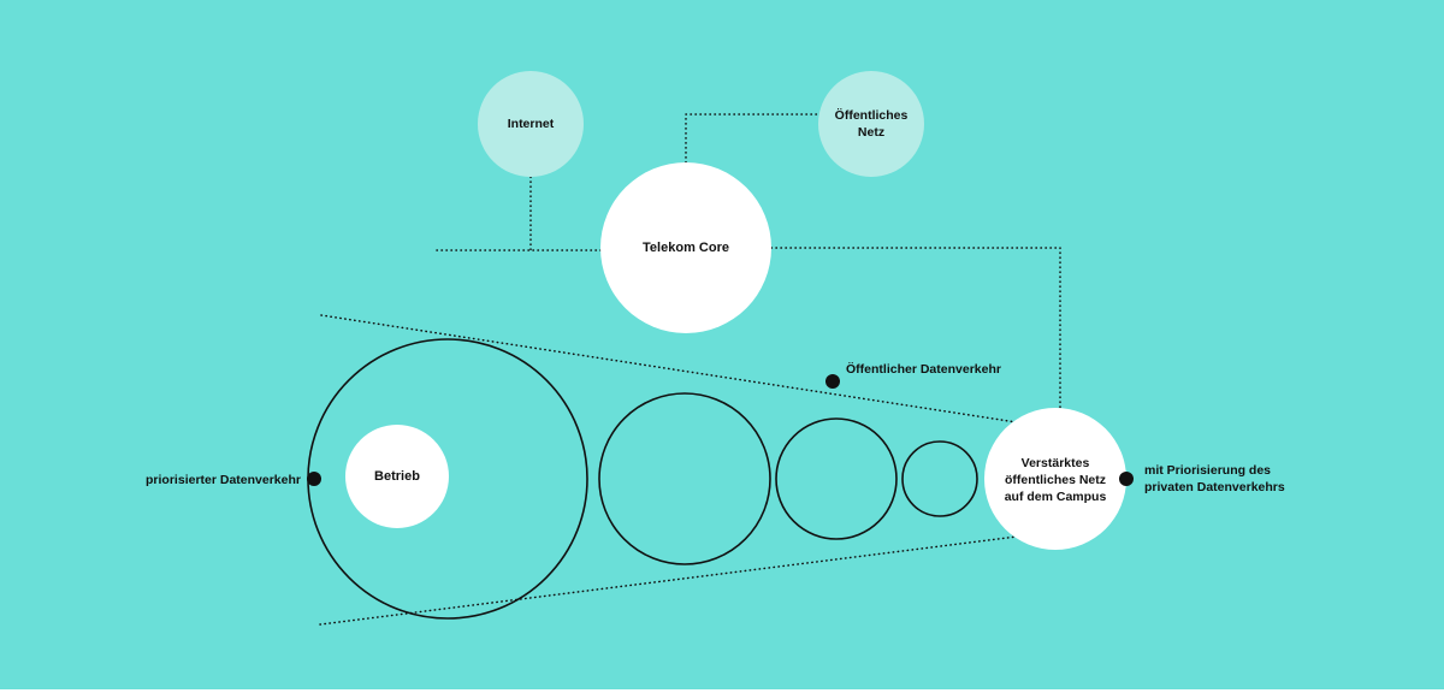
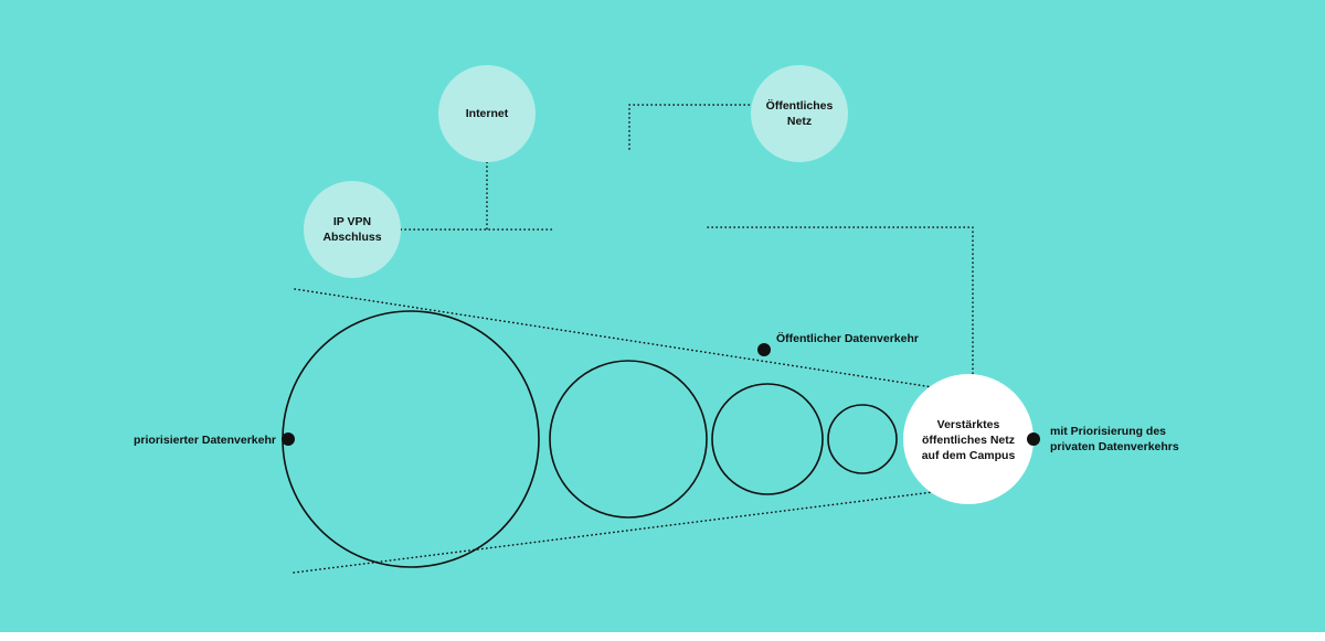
+ IP VPN
+ Abschluss
  Internet
  Öffentliches
  Netz
- Telekom Core
- Betrieb
  Verstärktes
  öffentliches Netz
  auf dem Campus
  priorisierter Datenverkehr
  Öffentlicher Datenverkehr
  mit Priorisierung des
  privaten Datenverkehrs
